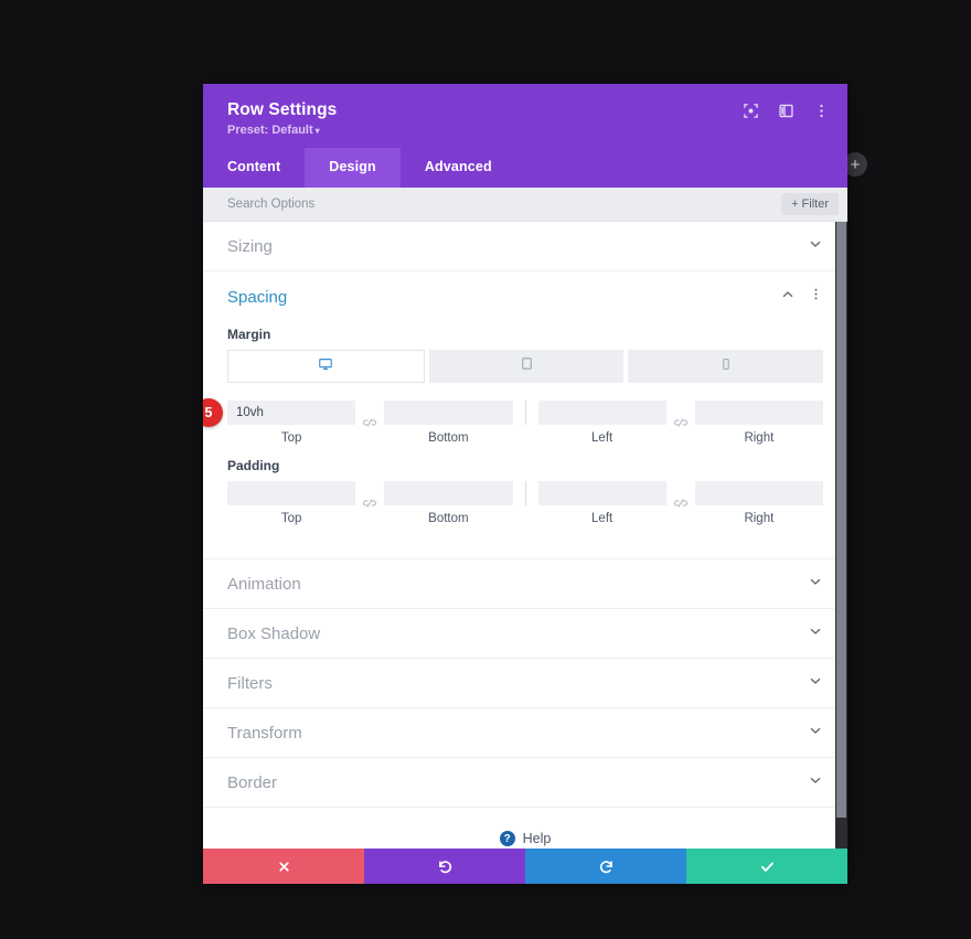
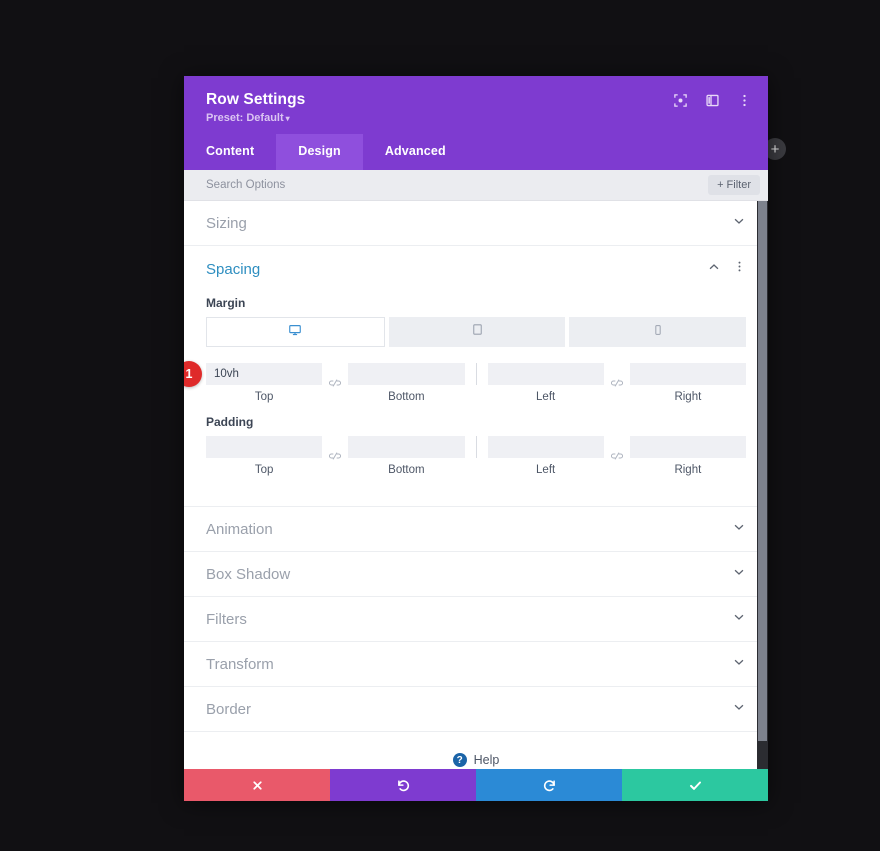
  +
  Row Settings
  Preset: Default ▾
  Content
  Design
  Advanced
  Search Options
  + Filter
  Sizing
  Spacing
  Margin
- 5
+ 1
  10vh
  Top
  Bottom
  Left
  Right
  Padding
  Top
  Bottom
  Left
  Right
  Animation
  Box Shadow
  Filters
  Transform
  Border
  ?
  Help
